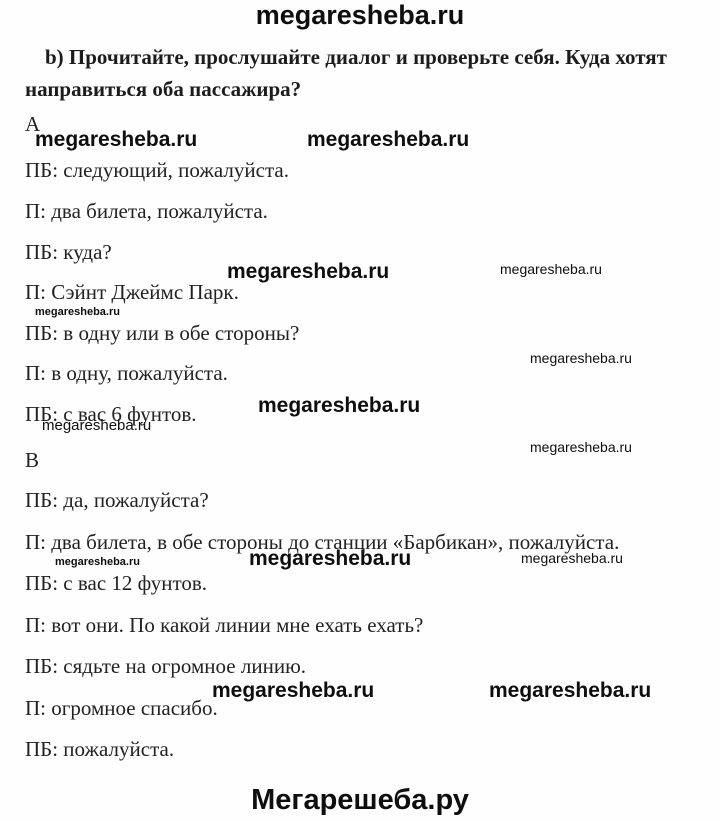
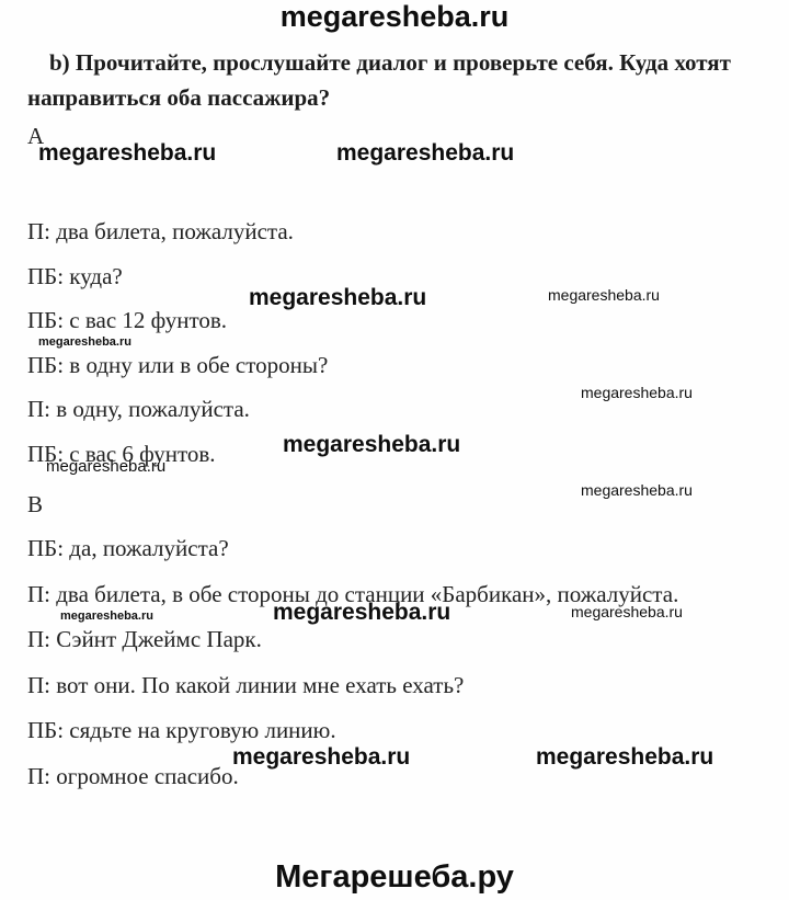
  megaresheba.ru
  megaresheba.ru
  megaresheba.ru
  megaresheba.ru
  megaresheba.ru
  megaresheba.ru
  megaresheba.ru
  megaresheba.ru
  megaresheba.ru
  megaresheba.ru
  megaresheba.ru
  megaresheba.ru
  megaresheba.ru
  megaresheba.ru
  megaresheba.ru
  Мегарешеба.ру
  b) Прочитайте, прослушайте диалог и проверьте себя. Куда хотят
  направиться оба пассажира?
  А
- ПБ: следующий, пожалуйста.
  П: два билета, пожалуйста.
  ПБ: куда?
- П: Сэйнт Джеймс Парк.
+ ПБ: с вас 12 фунтов.
  ПБ: в одну или в обе стороны?
  П: в одну, пожалуйста.
  ПБ: с вас 6 фунтов.
  В
  ПБ: да, пожалуйста?
  П: два билета, в обе стороны до станции «Барбикан», пожалуйста.
- ПБ: с вас 12 фунтов.
+ П: Сэйнт Джеймс Парк.
  П: вот они. По какой линии мне ехать ехать?
- ПБ: сядьте на огромное линию.
+ ПБ: сядьте на круговую линию.
  П: огромное спасибо.
- ПБ: пожалуйста.
